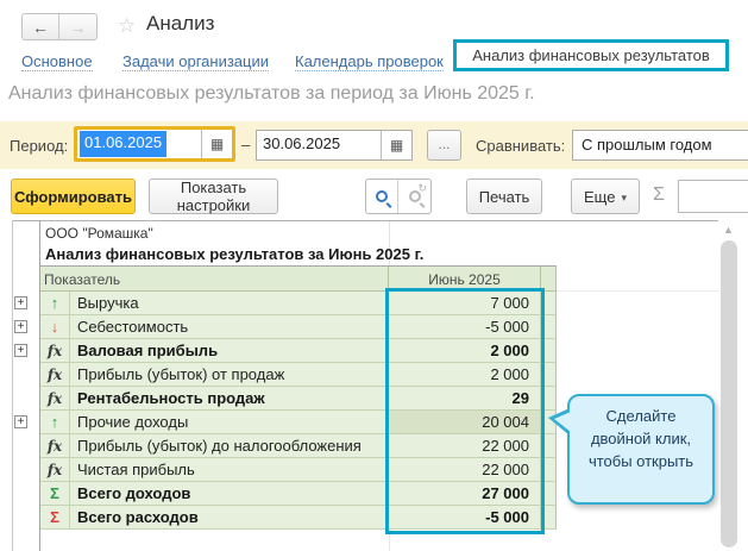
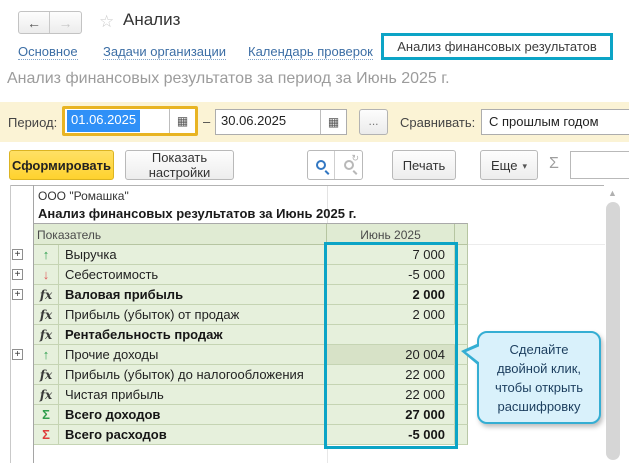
  ←
  →
  ☆
  Анализ
  Основное
  Задачи организации
  Календарь проверок
  Анализ финансовых результатов
  Анализ финансовых результатов за период за Июнь 2025 г.
  Период:
  01.06.2025
  ▦
  –
  30.06.2025
  ▦
  ...
  Сравнивать:
  С прошлым годом
  Сформировать
  Показать настройки
  ↻
  Печать
  Еще
  ▾
  Σ
  ООО "Ромашка"
  Анализ финансовых результатов за Июнь 2025 г.
  Показатель
  Июнь 2025
  ↑
  Выручка
  7 000
  ↓
  Себестоимость
  -5 000
  fx
  Валовая прибыль
  2 000
  fx
  Прибыль (убыток) от продаж
  2 000
  fx
  Рентабельность продаж
- 29
  ↑
  Прочие доходы
  20 004
  fx
  Прибыль (убыток) до налогообложения
  22 000
  fx
  Чистая прибыль
  22 000
  Σ
  Всего доходов
  27 000
  Σ
  Всего расходов
  -5 000
  +
  +
  +
  +
  Сделайте
  двойной клик,
  чтобы открыть
+ расшифровку
  ▲
